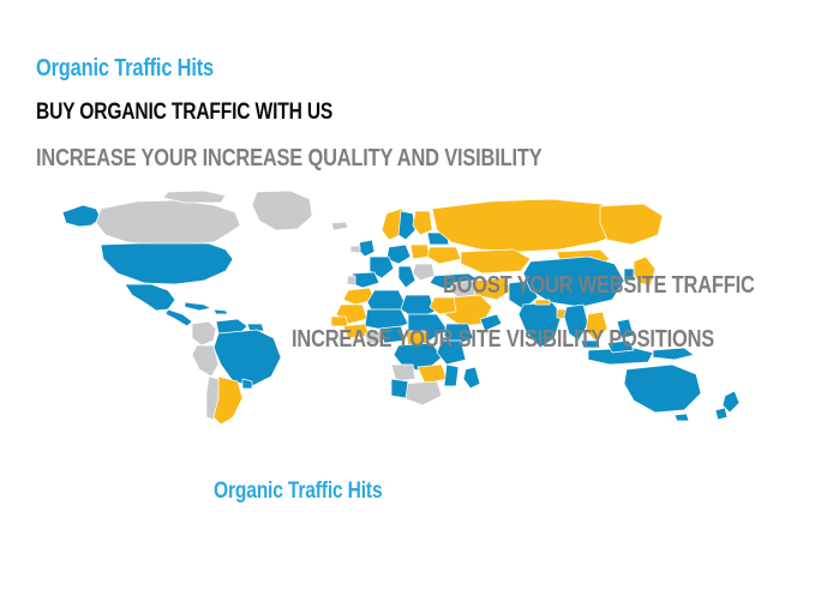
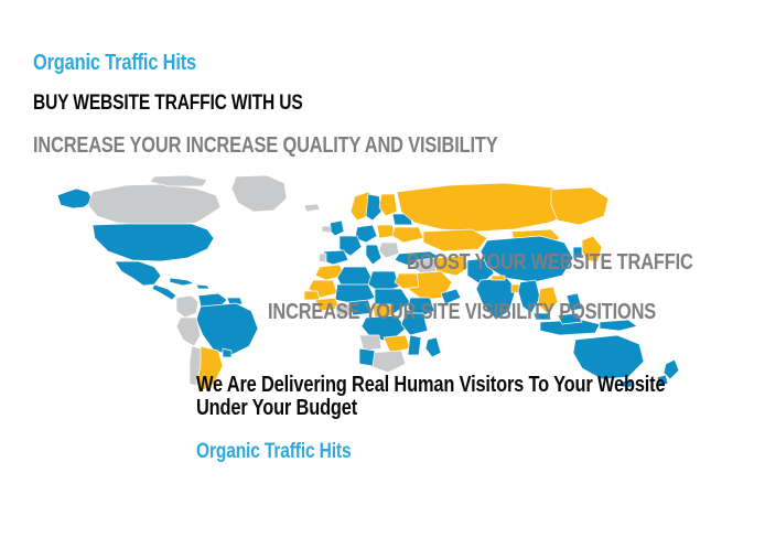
  Organic Traffic Hits
- BUY ORGANIC TRAFFIC WITH US
+ BUY WEBSITE TRAFFIC WITH US
  INCREASE YOUR INCREASE QUALITY AND VISIBILITY
  BOOST YOUR WEBSITE TRAFFIC
  INCREASE YOUR SITE VISIBILITY POSITIONS
+ We Are Delivering Real Human Visitors To Your Website
+ Under Your Budget
  Organic Traffic Hits
